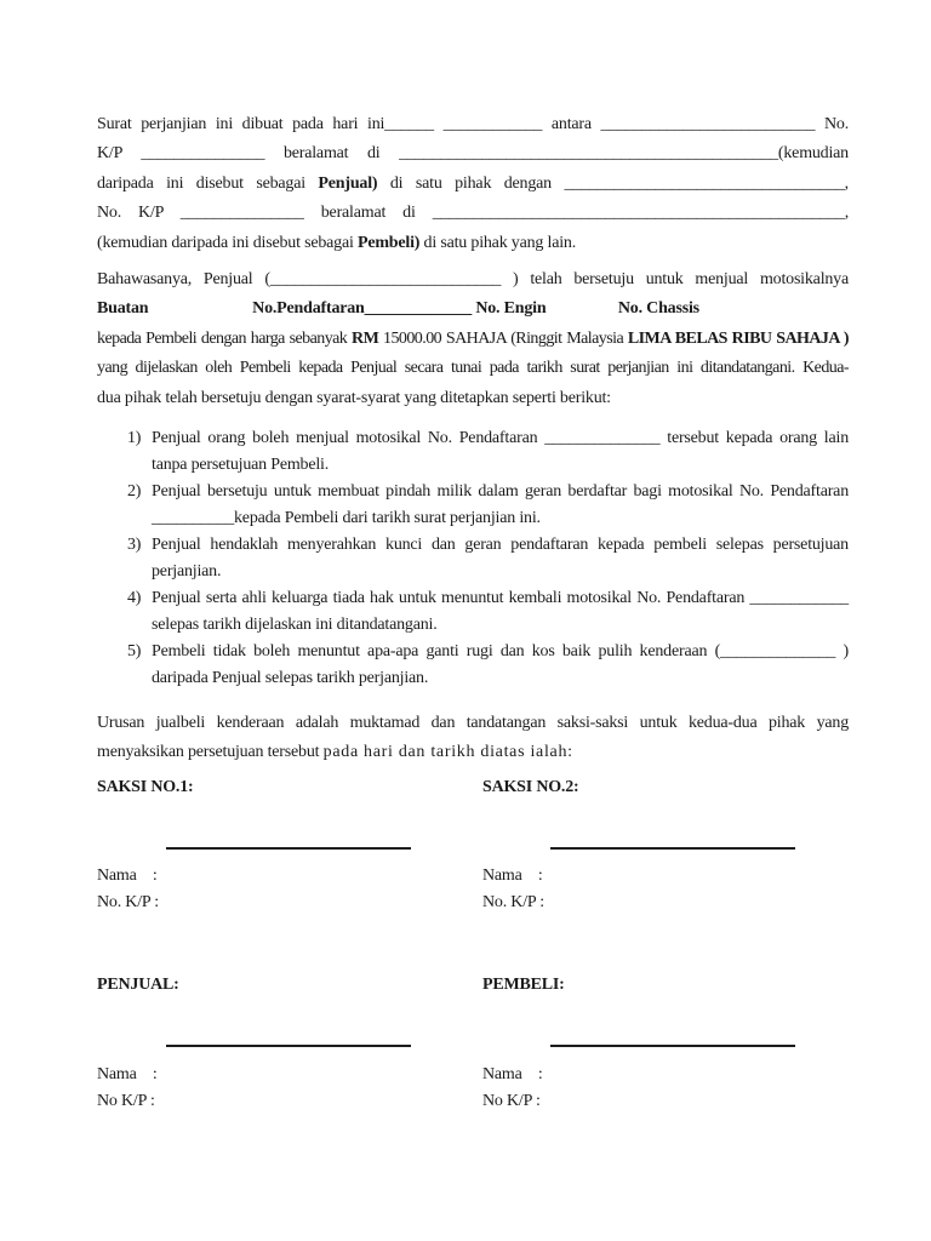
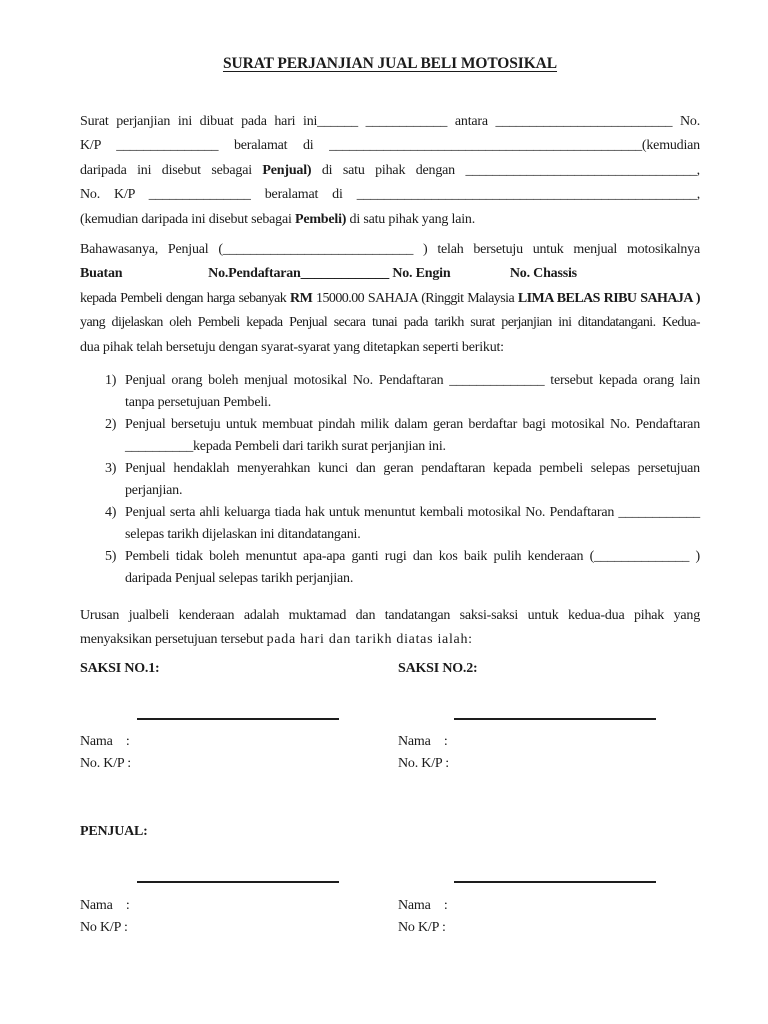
+ SURAT PERJANJIAN JUAL BELI MOTOSIKAL
  Surat perjanjian ini dibuat pada hari ini______ ____________ antara __________________________ No.
  K/P _______________ beralamat di ______________________________________________(kemudian
  daripada ini disebut sebagai Penjual) di satu pihak dengan __________________________________,
  No. K/P _______________ beralamat di __________________________________________________,
  (kemudian daripada ini disebut sebagai Pembeli) di satu pihak yang lain.
  Bahawasanya, Penjual (____________________________ ) telah bersetuju untuk menjual motosikalnya
  Buatan No.Pendaftaran_____________ No. Engin No. Chassis
  kepada Pembeli dengan harga sebanyak RM 15000.00 SAHAJA (Ringgit Malaysia LIMA BELAS RIBU SAHAJA )
  yang dijelaskan oleh Pembeli kepada Penjual secara tunai pada tarikh surat perjanjian ini ditandatangani. Kedua-
  dua pihak telah bersetuju dengan syarat-syarat yang ditetapkan seperti berikut:
  1)
  Penjual orang boleh menjual motosikal No. Pendaftaran ______________ tersebut kepada orang lain
  tanpa persetujuan Pembeli.
  2)
  Penjual bersetuju untuk membuat pindah milik dalam geran berdaftar bagi motosikal No. Pendaftaran
  __________kepada Pembeli dari tarikh surat perjanjian ini.
  3)
  Penjual hendaklah menyerahkan kunci dan geran pendaftaran kepada pembeli selepas persetujuan
  perjanjian.
  4)
  Penjual serta ahli keluarga tiada hak untuk menuntut kembali motosikal No. Pendaftaran ____________
  selepas tarikh dijelaskan ini ditandatangani.
  5)
  Pembeli tidak boleh menuntut apa-apa ganti rugi dan kos baik pulih kenderaan (______________ )
  daripada Penjual selepas tarikh perjanjian.
  Urusan jualbeli kenderaan adalah muktamad dan tandatangan saksi-saksi untuk kedua-dua pihak yang
  menyaksikan persetujuan tersebut pada hari dan tarikh diatas ialah:
  SAKSI NO.1:
  SAKSI NO.2:
  Nama :
  No. K/P :
  Nama :
  No. K/P :
  PENJUAL:
- PEMBELI:
  Nama :
  No K/P :
  Nama :
  No K/P :
